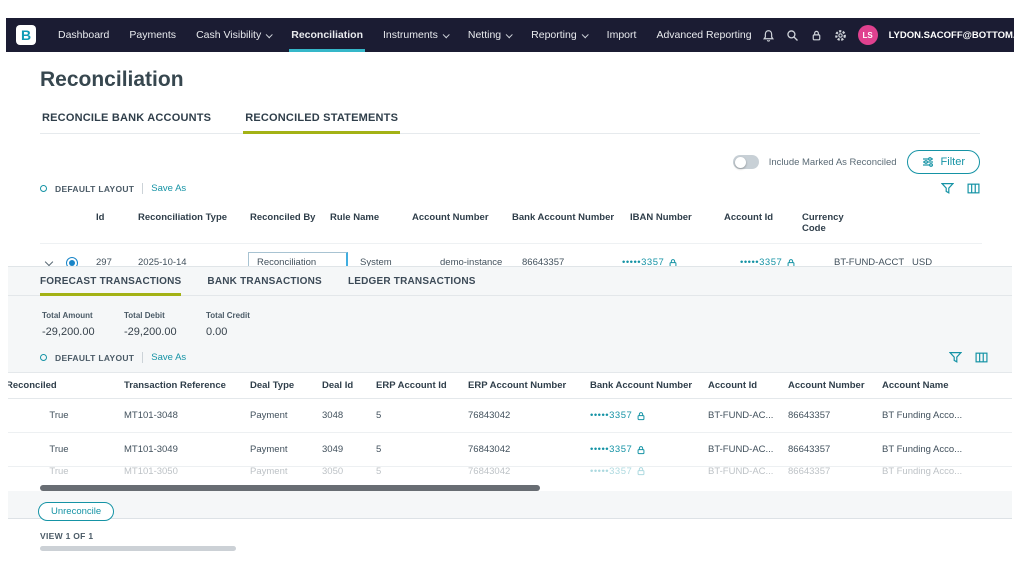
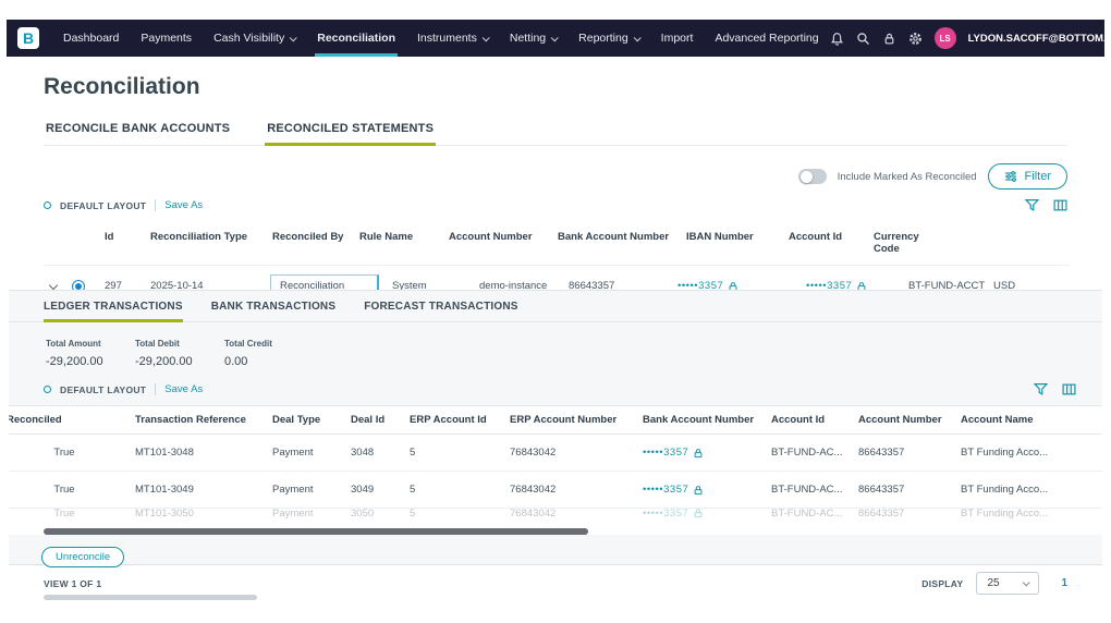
  B
  Dashboard
  Payments
  Cash Visibility
  Reconciliation
  Instruments
  Netting
  Reporting
  Import
  Advanced Reporting
  LS
  LYDON.SACOFF@BOTTOM..
  Reconciliation
  RECONCILE BANK ACCOUNTS
  RECONCILED STATEMENTS
  Include Marked As Reconciled
  Filter
  DEFAULT LAYOUT
  Save As
  Id
  Reconciliation Type
  Reconciled By
  Rule Name
  Account Number
  Bank Account Number
  IBAN Number
  Account Id
  Currency Code
  297
  2025-10-14
  Reconciliation
  System
  demo-instance
  86643357
  •••••3357
  •••••3357
  BT-FUND-ACCT
  USD
- FORECAST TRANSACTIONS
+ LEDGER TRANSACTIONS
  BANK TRANSACTIONS
- LEDGER TRANSACTIONS
+ FORECAST TRANSACTIONS
  Total Amount
  -29,200.00
  Total Debit
  -29,200.00
  Total Credit
  0.00
  DEFAULT LAYOUT
  Save As
  Reconciled
  Transaction Reference
  Deal Type
  Deal Id
  ERP Account Id
  ERP Account Number
  Bank Account Number
  Account Id
  Account Number
  Account Name
  True
  MT101-3048
  Payment
  3048
  5
  76843042
  •••••3357
  BT-FUND-AC...
  86643357
  BT Funding Acco...
  True
  MT101-3049
  Payment
  3049
  5
  76843042
  •••••3357
  BT-FUND-AC...
  86643357
  BT Funding Acco...
  True
  MT101-3050
  Payment
  3050
  5
  76843042
  •••••3357
  BT-FUND-AC...
  86643357
  BT Funding Acco...
  Unreconcile
  VIEW 1 OF 1
+ DISPLAY
+ 25
+ 1
